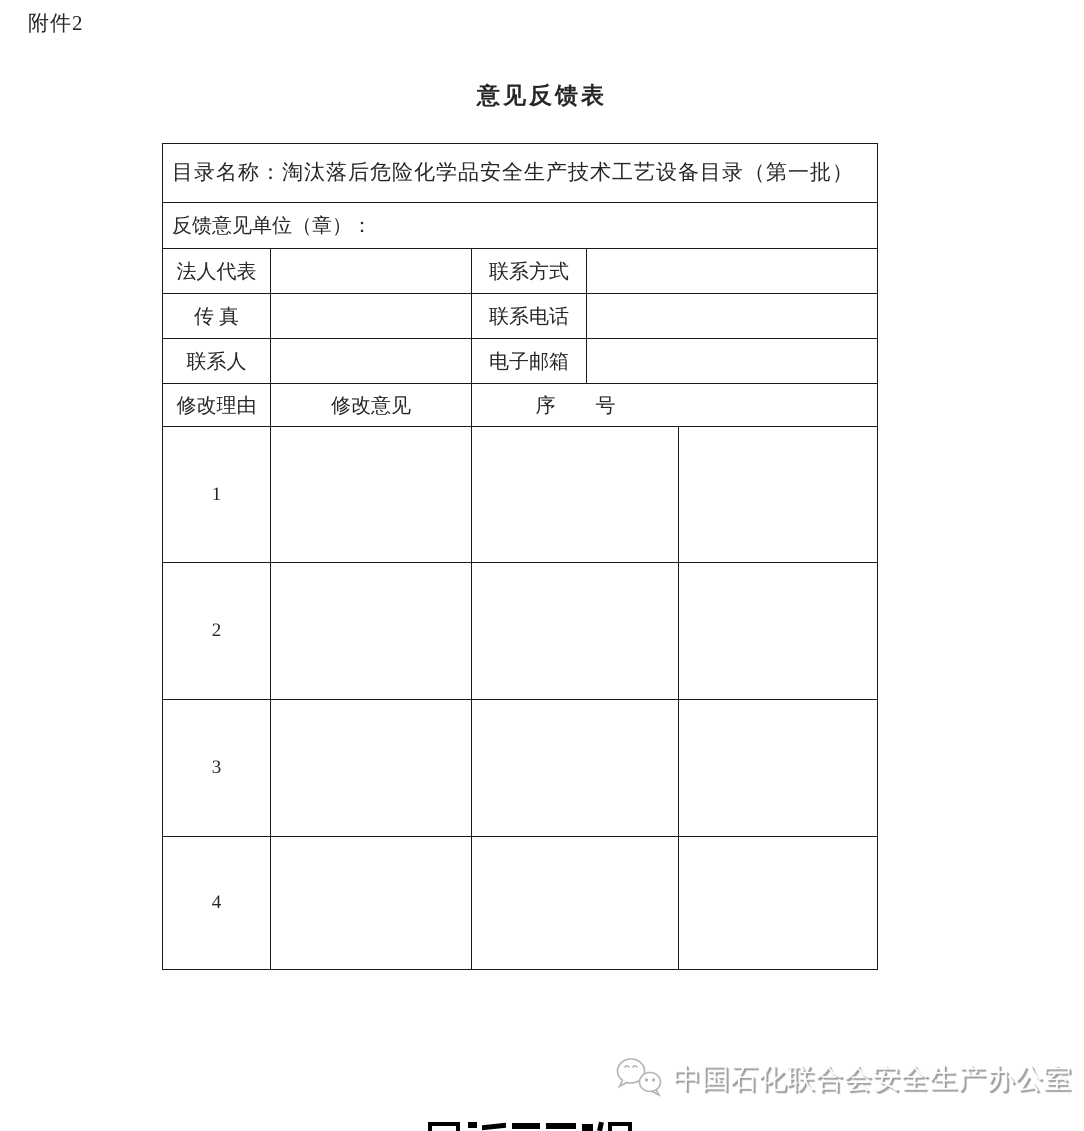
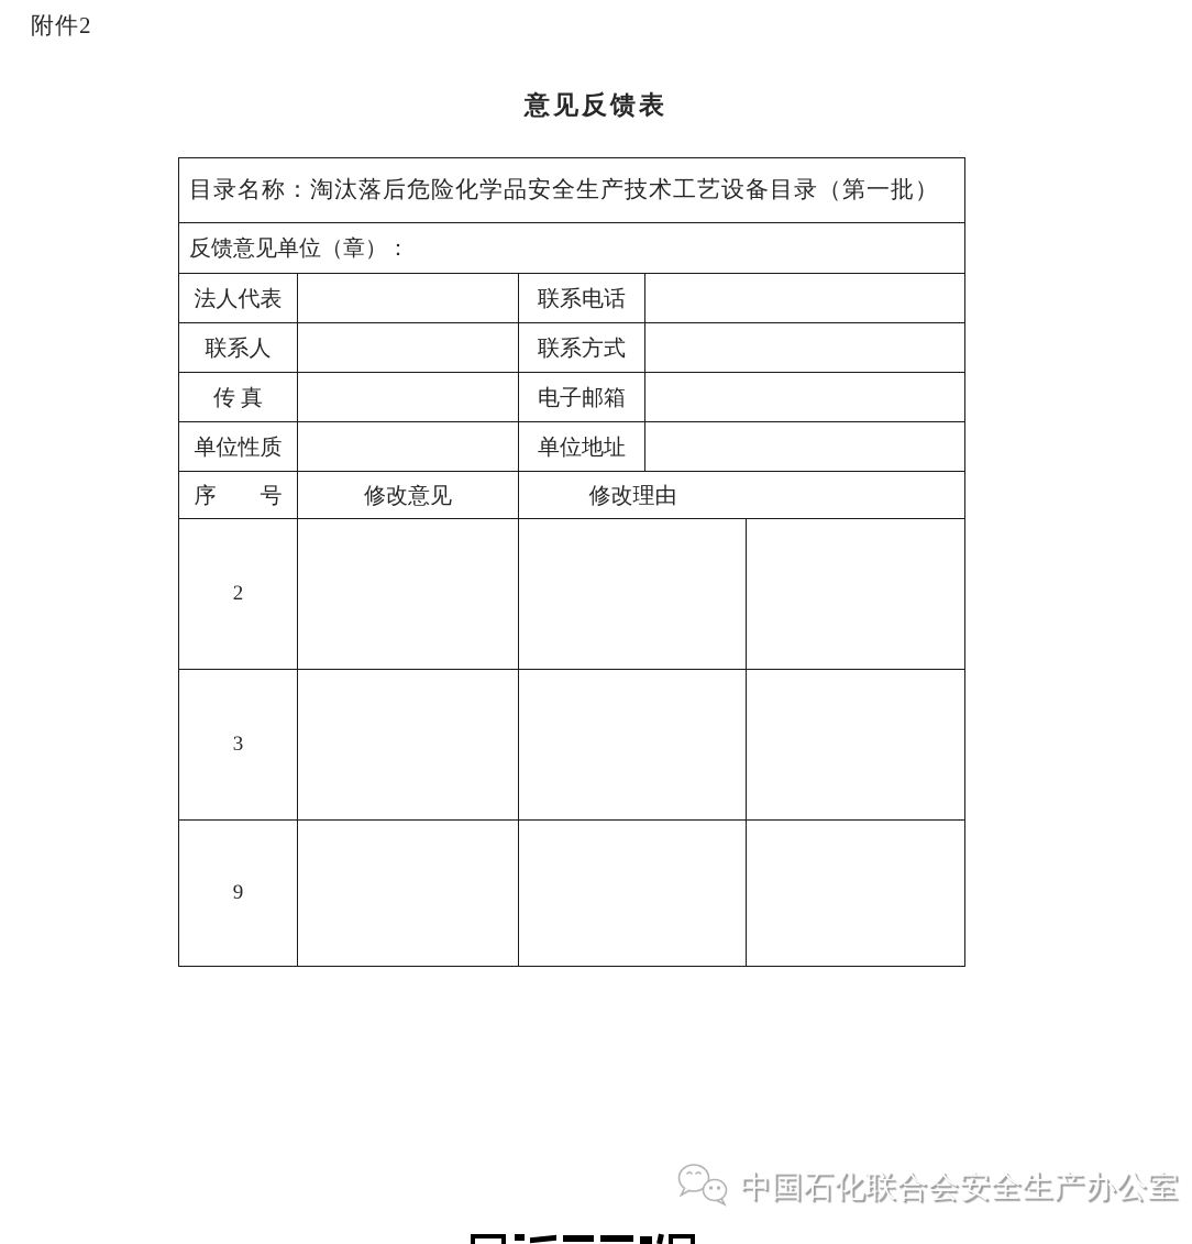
  附件2
  意见反馈表
  目录名称：淘汰落后危险化学品安全生产技术工艺设备目录（第一批）
  反馈意见单位（章）：
  法人代表
- 联系方式
+ 联系电话
- 传 真
+ 联系人
- 联系电话
+ 联系方式
- 联系人
+ 传 真
  电子邮箱
+ 单位性质
+ 单位地址
- 修改理由
+ 序 号
  修改意见
- 序 号
+ 修改理由
- 1
  2
  3
- 4
+ 9
  中国石化联合会安全生产办公室
